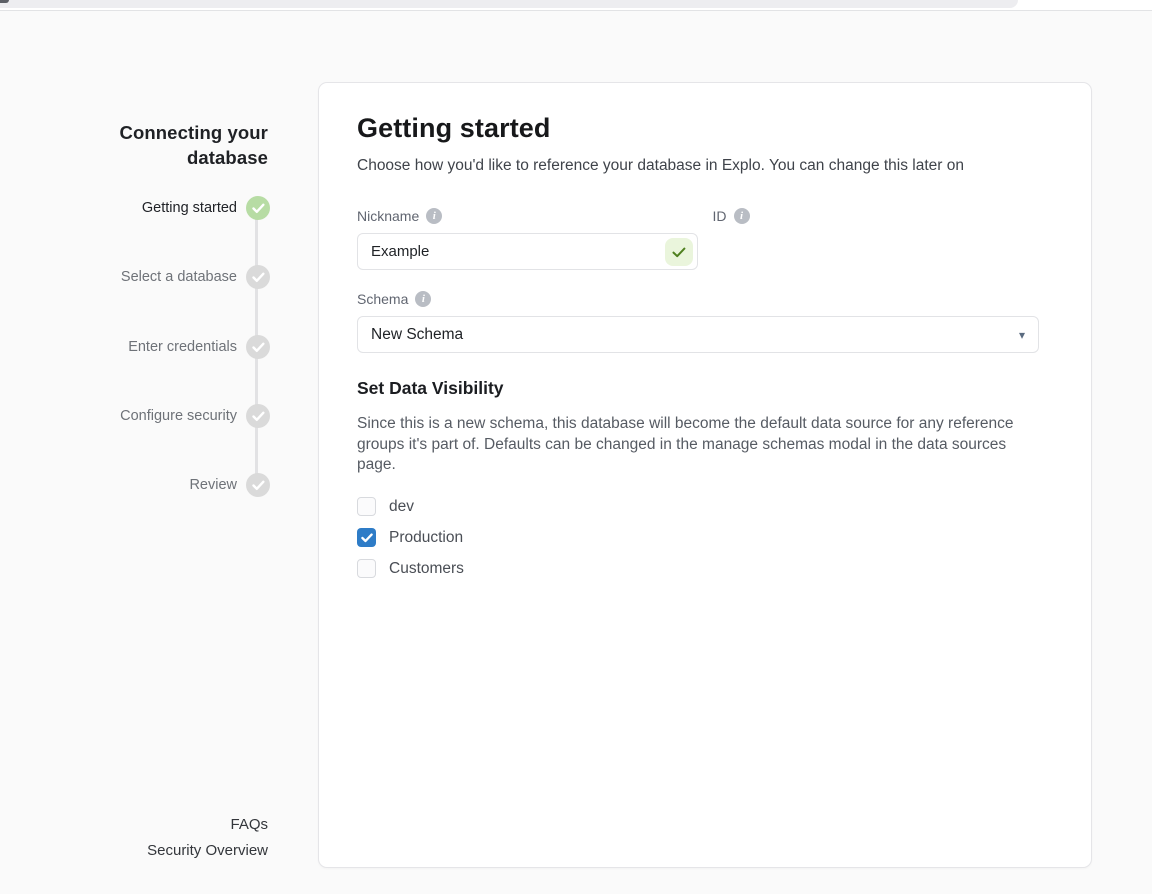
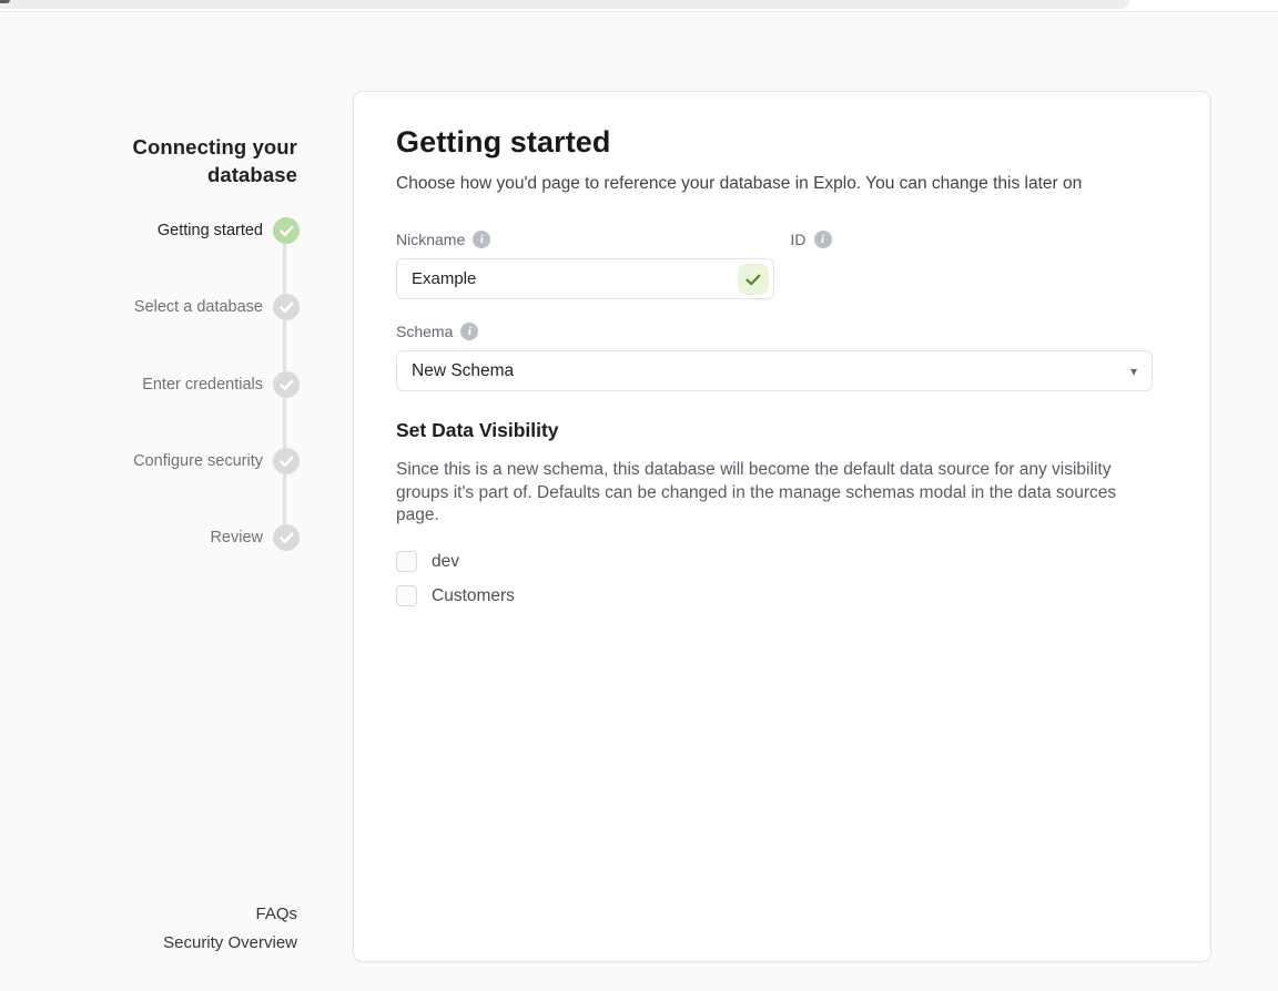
  Connecting your database
  Getting started
  Select a database
  Enter credentials
  Configure security
  Review
  FAQs
  Security Overview
  Getting started
- Choose how you'd like to reference your database in Explo. You can change this later on
+ Choose how you'd page to reference your database in Explo. You can change this later on
  Nickname
  i
  Example
  ID
  i
  Schema
  i
  New Schema
  ▾
  Set Data Visibility
- Since this is a new schema, this database will become the default data source for any reference groups it's part of. Defaults can be changed in the manage schemas modal in the data sources page.
+ Since this is a new schema, this database will become the default data source for any visibility groups it's part of. Defaults can be changed in the manage schemas modal in the data sources page.
  dev
- Production
  Customers
